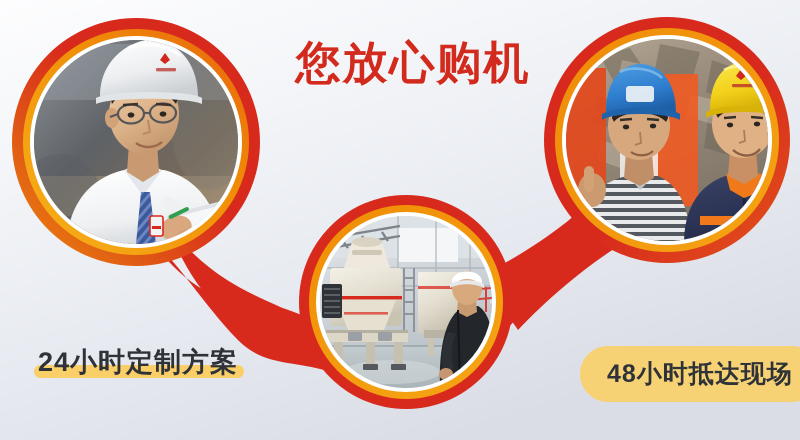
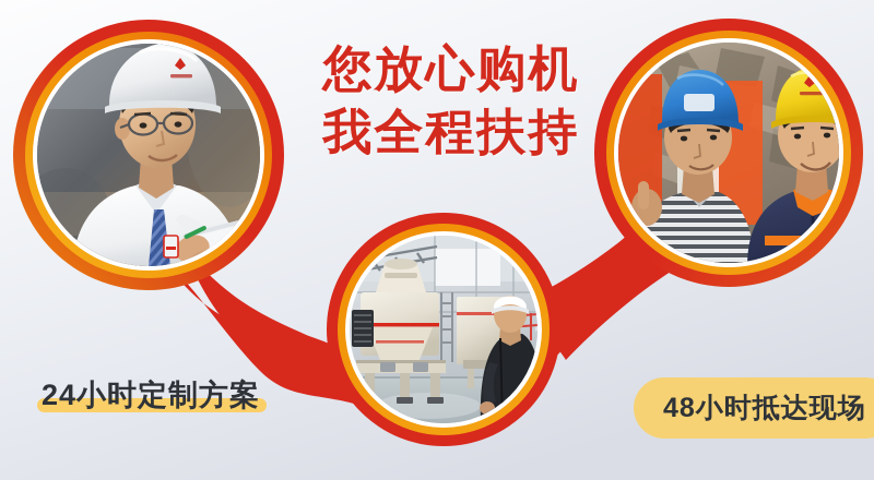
  您放心购机
+ 我全程扶持
  24小时定制方案
  48小时抵达现场
